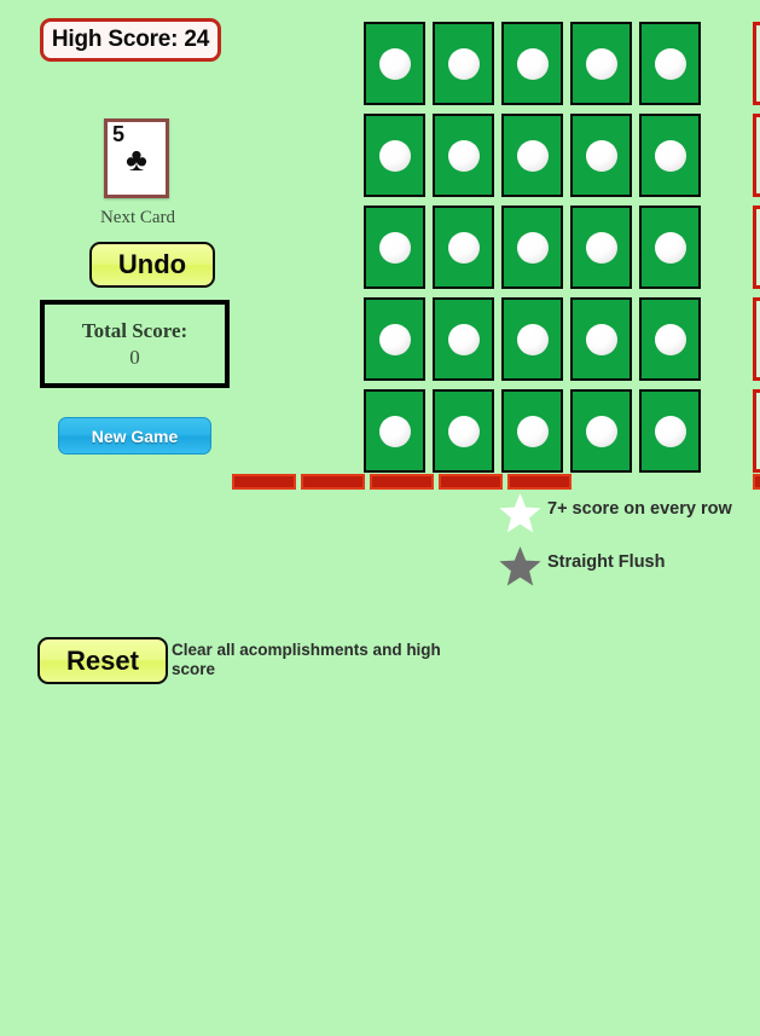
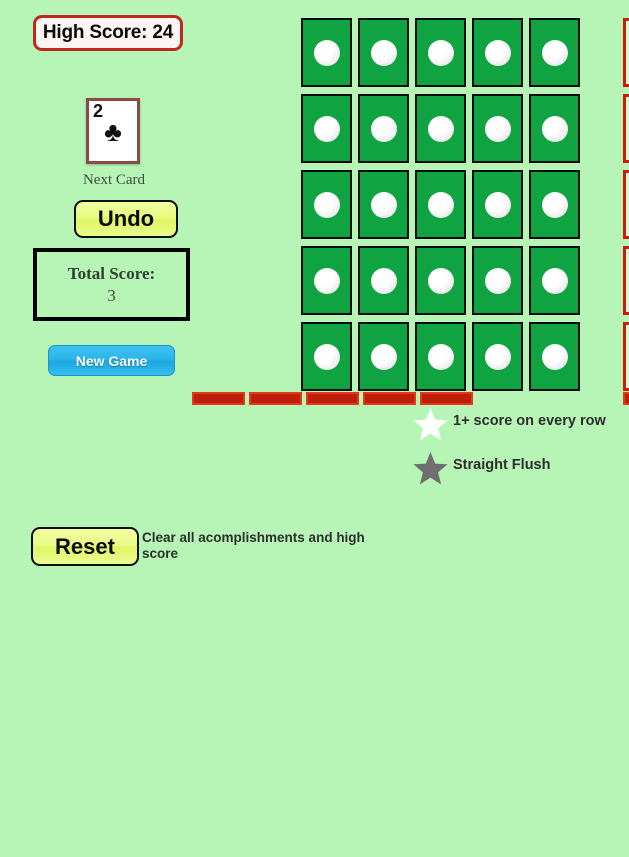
  High Score: 24
- 5
+ 2
  ♣
  Next Card
  Undo
  Total Score:
- 0
+ 3
  New Game
- 7+ score on every row
+ 1+ score on every row
  Straight Flush
  Reset
  Clear all acomplishments and high score
